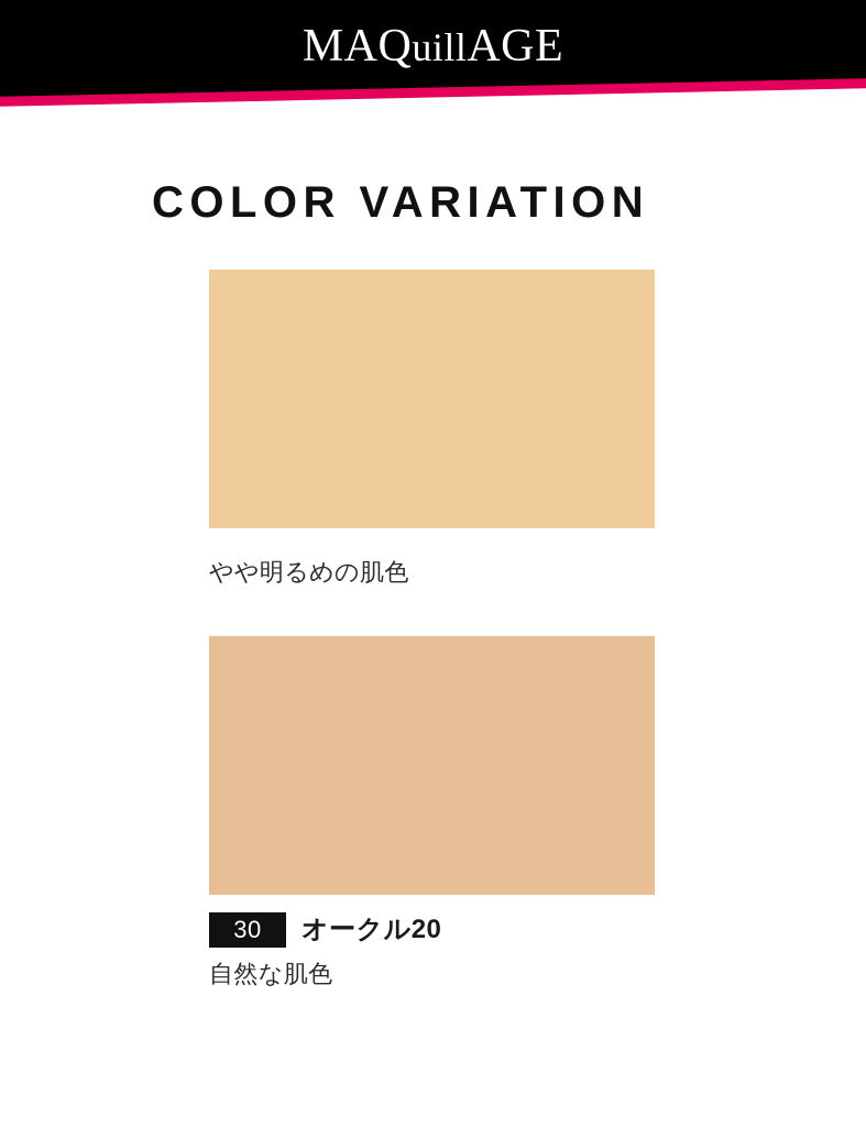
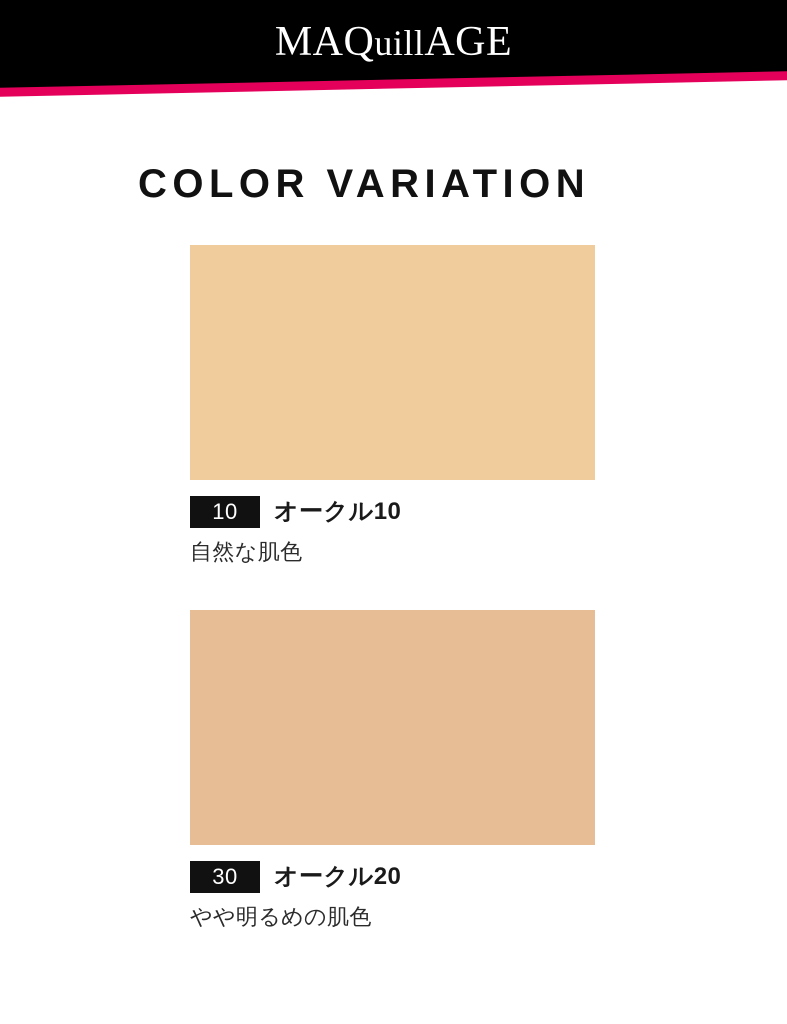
  MAQuillAGE
  COLOR VARIATION
+ 10
+ オークル10
- やや明るめの肌色
+ 自然な肌色
  30
  オークル20
- 自然な肌色
+ やや明るめの肌色
